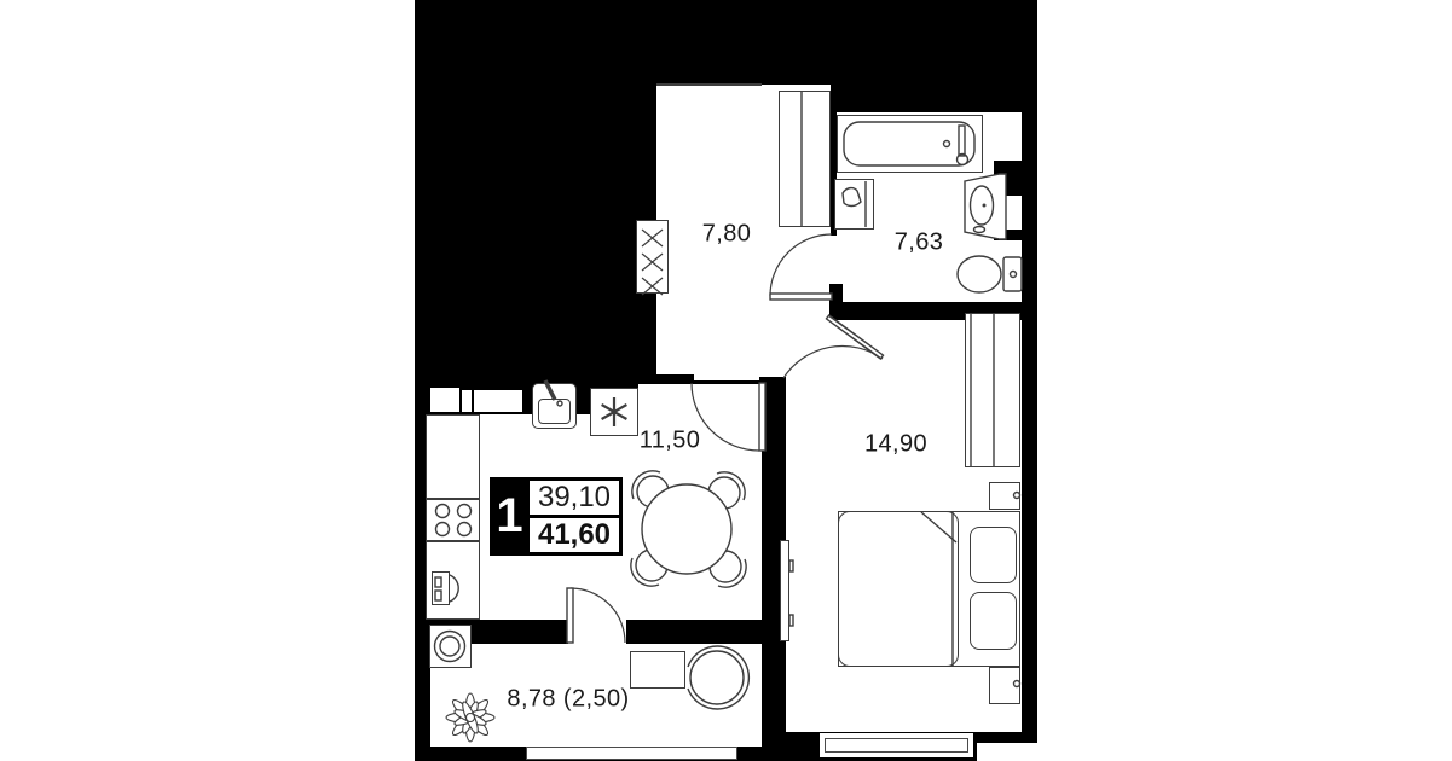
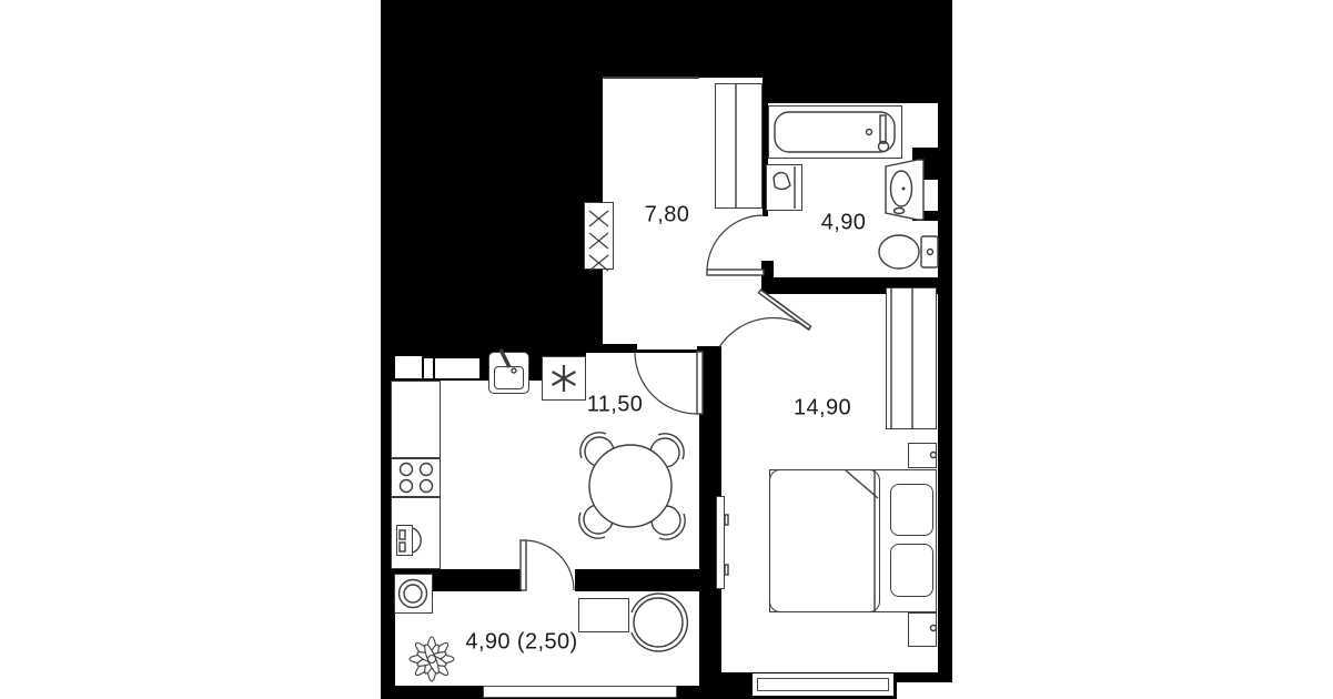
  7,80
- 7,63
+ 4,90
  11,50
  14,90
- 8,78 (2,50)
+ 4,90 (2,50)
- 1
- 39,10
- 41,60
